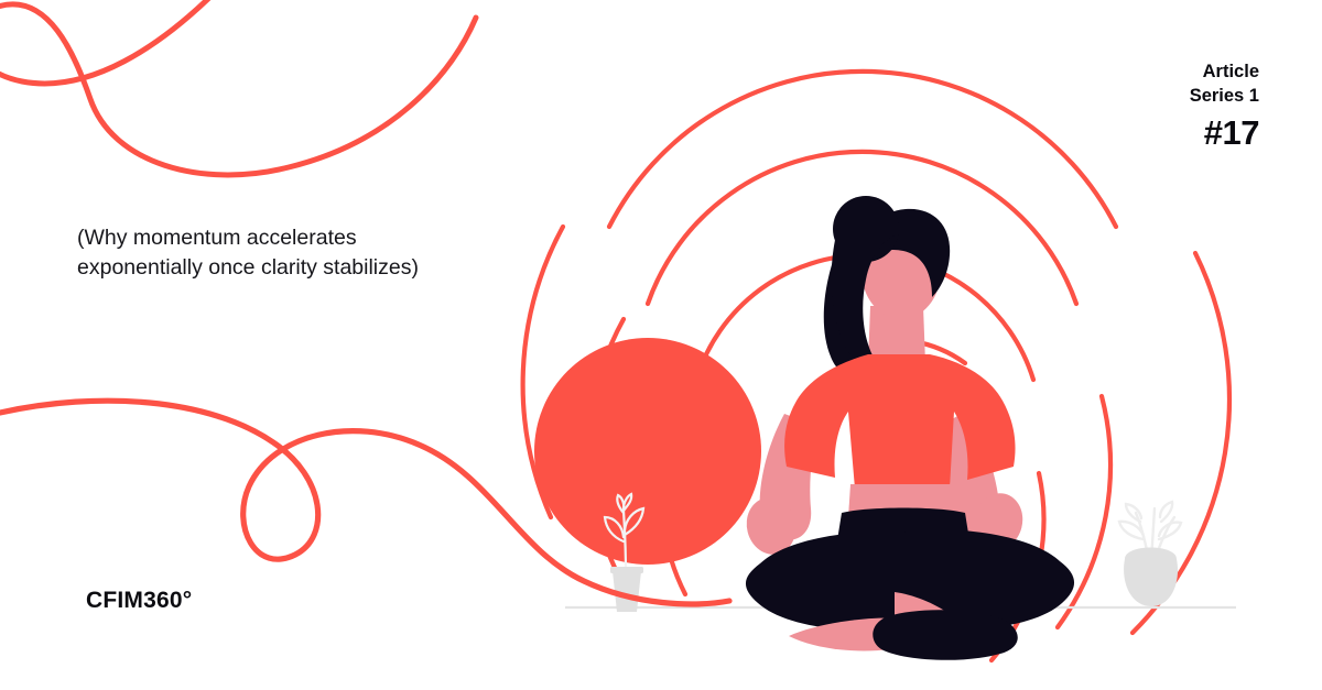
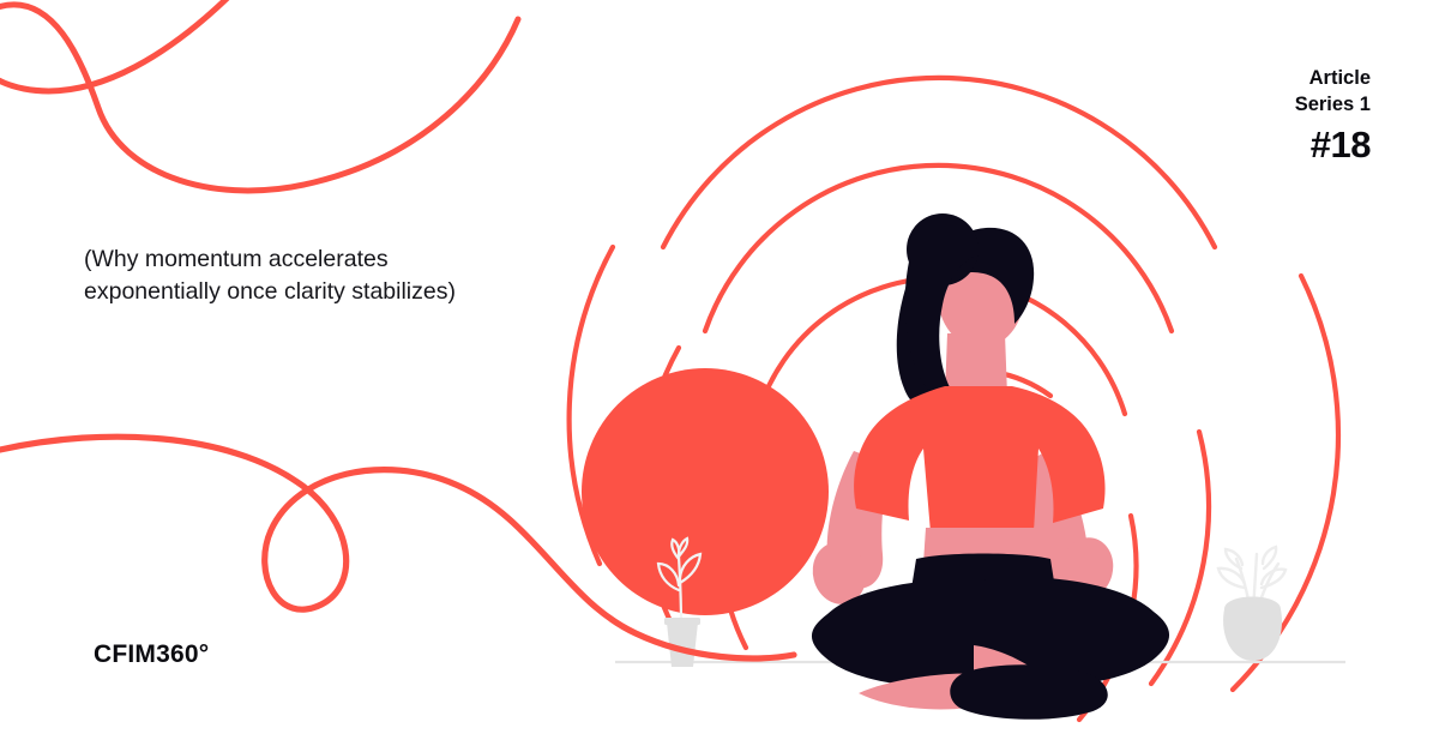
  (Why momentum accelerates
  exponentially once clarity stabilizes)
  Article
  Series 1
- #17
+ #18
  CFIM360°
